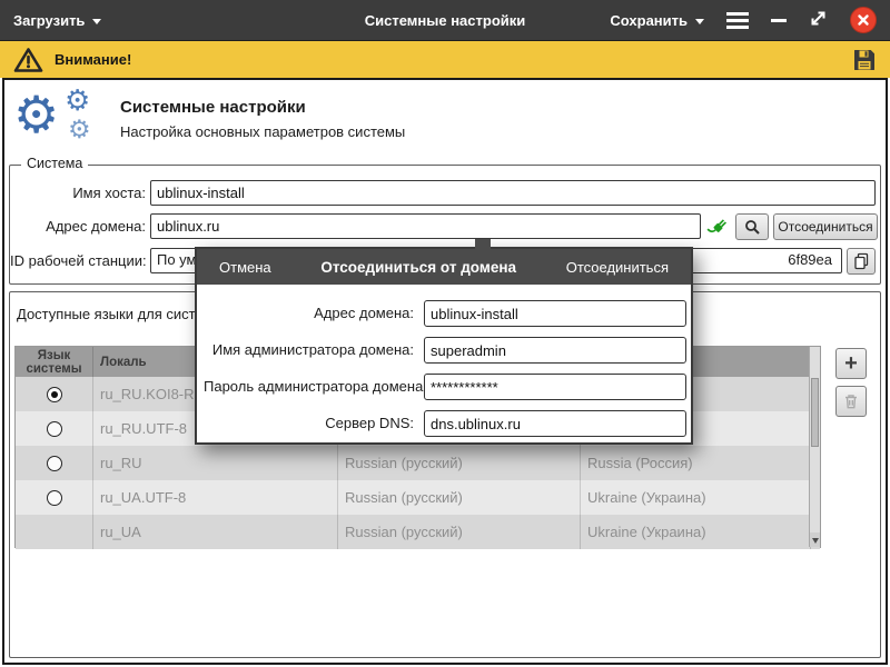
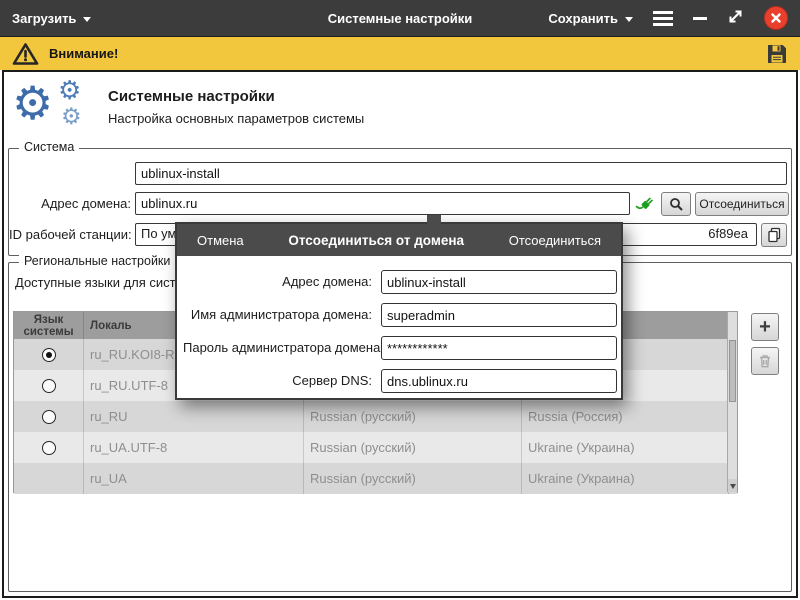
  Загрузить
  Системные настройки
  Сохранить
  Внимание!
  ⚙
  ⚙
  ⚙
  Системные настройки
  Настройка основных параметров системы
  Система
- Имя хоста:
  ublinux-install
  Адрес домена:
  ublinux.ru
  Отсоединиться
  ID рабочей станции:
  По ум
  6f89ea
+ Региональные настройки
  Доступные языки для сист
  Язык системы
  Локаль
  ru_RU.KOI8-R
  ru_RU.UTF-8
  ru_RU
  Russian (русский)
  Russia (Россия)
  ru_UA.UTF-8
  Russian (русский)
  Ukraine (Украина)
  ru_UA
  Russian (русский)
  Ukraine (Украина)
  +
  Отмена
  Отсоединиться от домена
  Отсоединиться
  Адрес домена:
  ublinux-install
  Имя администратора домена:
  superadmin
  Пароль администратора домена
  ************
  Сервер DNS:
  dns.ublinux.ru
